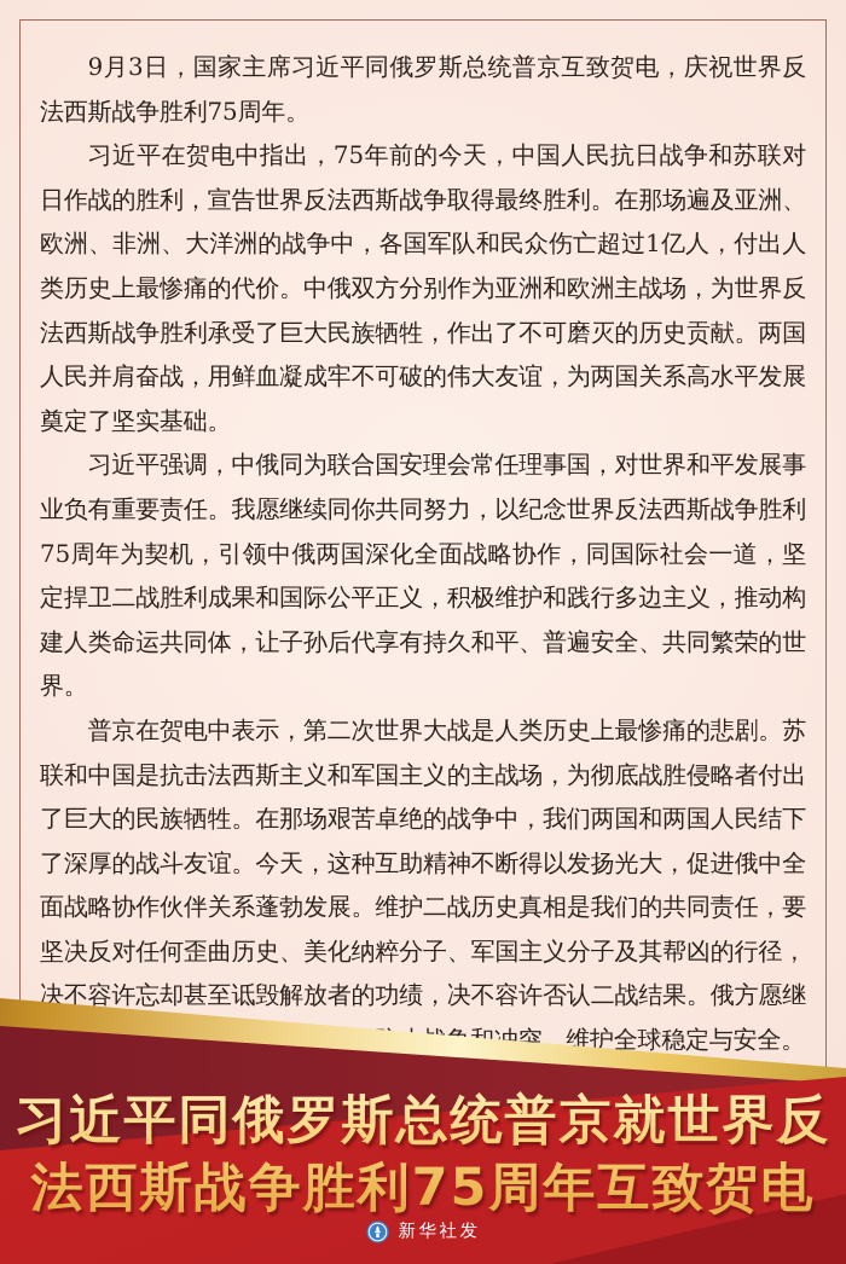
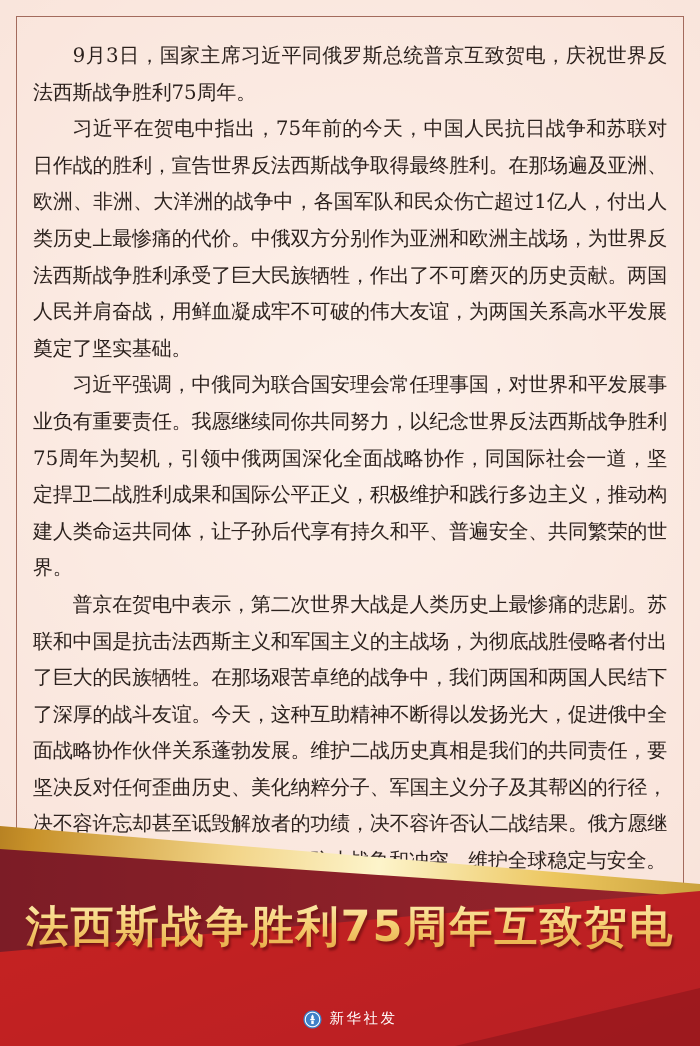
  9月3日，国家主席习近平同俄罗斯总统普京互致贺电，庆祝世界反法西斯战争胜利75周年。
  习近平在贺电中指出，75年前的今天，中国人民抗日战争和苏联对日作战的胜利，宣告世界反法西斯战争取得最终胜利。在那场遍及亚洲、欧洲、非洲、大洋洲的战争中，各国军队和民众伤亡超过1亿人，付出人类历史上最惨痛的代价。中俄双方分别作为亚洲和欧洲主战场，为世界反法西斯战争胜利承受了巨大民族牺牲，作出了不可磨灭的历史贡献。两国人民并肩奋战，用鲜血凝成牢不可破的伟大友谊，为两国关系高水平发展奠定了坚实基础。
  习近平强调，中俄同为联合国安理会常任理事国，对世界和平发展事业负有重要责任。我愿继续同你共同努力，以纪念世界反法西斯战争胜利75周年为契机，引领中俄两国深化全面战略协作，同国际社会一道，坚定捍卫二战胜利成果和国际公平正义，积极维护和践行多边主义，推动构建人类命运共同体，让子孙后代享有持久和平、普遍安全、共同繁荣的世界。
  普京在贺电中表示，第二次世界大战是人类历史上最惨痛的悲剧。苏联和中国是抗击法西斯主义和军国主义的主战场，为彻底战胜侵略者付出了巨大的民族牺牲。在那场艰苦卓绝的战争中，我们两国和两国人民结下了深厚的战斗友谊。今天，这种互助精神不断得以发扬光大，促进俄中全面战略协作伙伴关系蓬勃发展。维护二战历史真相是我们的共同责任，要坚决反对任何歪曲历史、美化纳粹分子、军国主义分子及其帮凶的行径，决不容许忘却甚至诋毁解放者的功绩，决不容许否认二战结果。俄方愿继冲突，维护全球稳定与安全。
- 习近平同俄罗斯总统普京就世界反
  法西斯战争胜利75周年互致贺电
  新华社发
